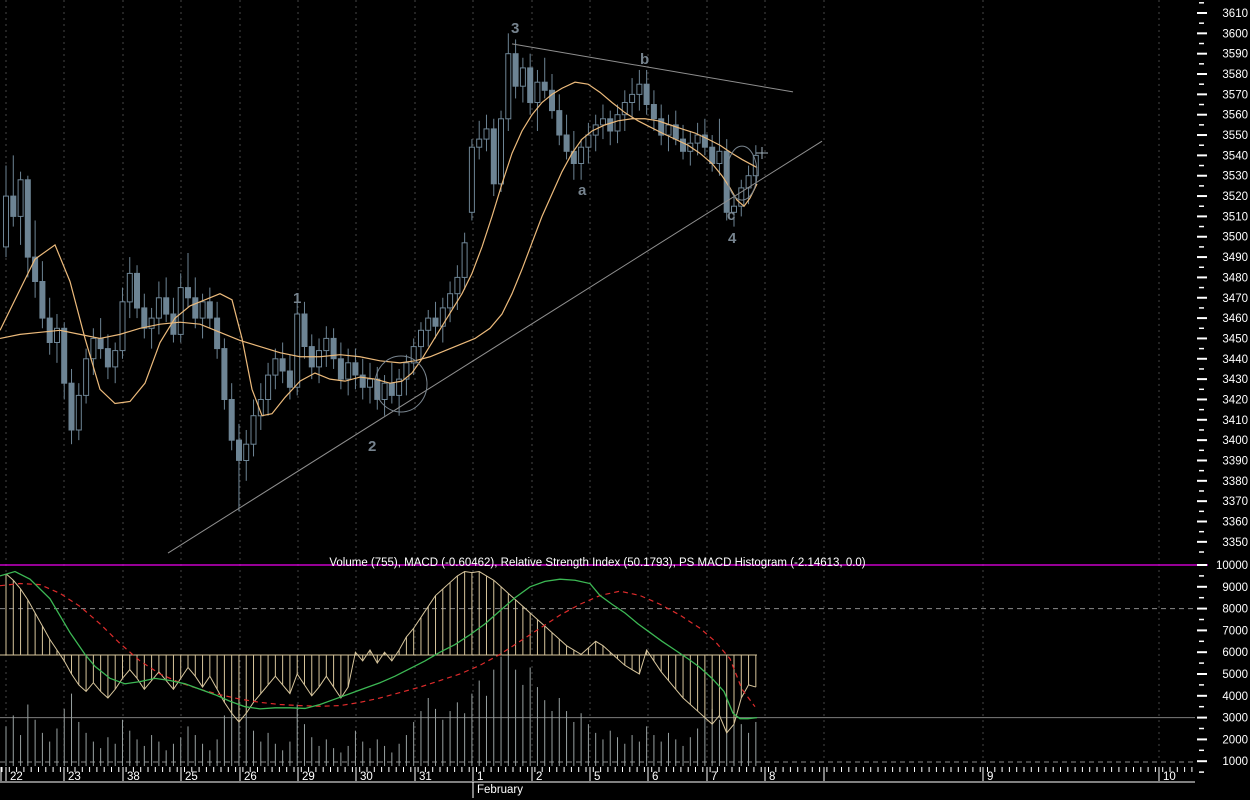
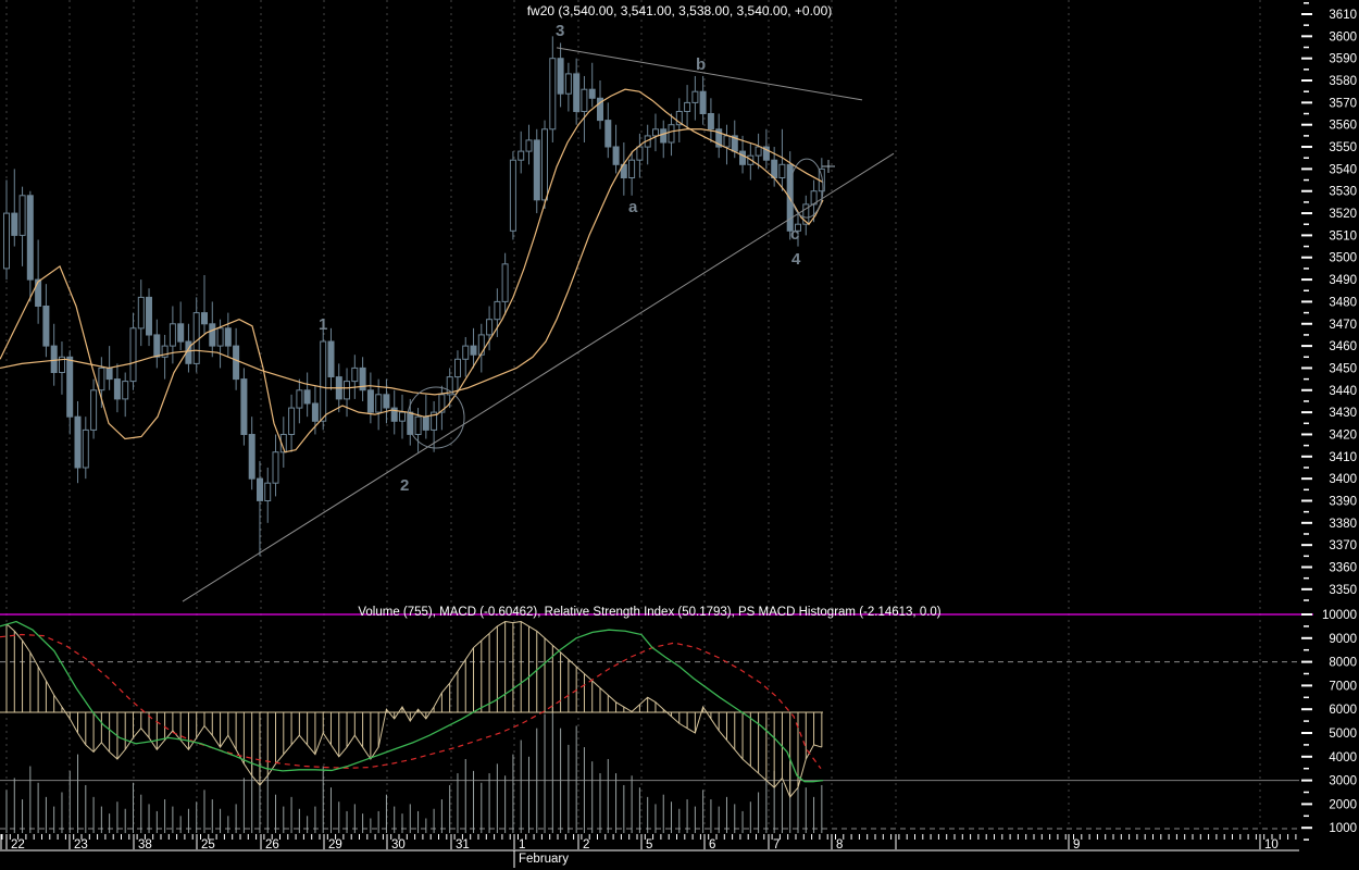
  3610
  3600
  3590
  3580
  3570
  3560
  3550
  3540
  3530
  3520
  3510
  3500
  3490
  3480
  3470
  3460
  3450
  3440
  3430
  3420
  3410
  3400
  3390
  3380
  3370
  3360
  3350
  10000
  9000
  8000
  7000
  6000
  5000
  4000
  3000
  2000
  1000
  22
  23
  38
  25
  26
  29
  30
  31
  1
  2
  5
  6
  7
  8
  9
  10
+ fw20 (3,540.00, 3,541.00, 3,538.00, 3,540.00, +0.00)
  Volume (755), MACD (-0.60462), Relative Strength Index (50.1793), PS MACD Histogram (-2.14613, 0.0)
  February
  1
  2
  3
  a
  b
  c
  4
